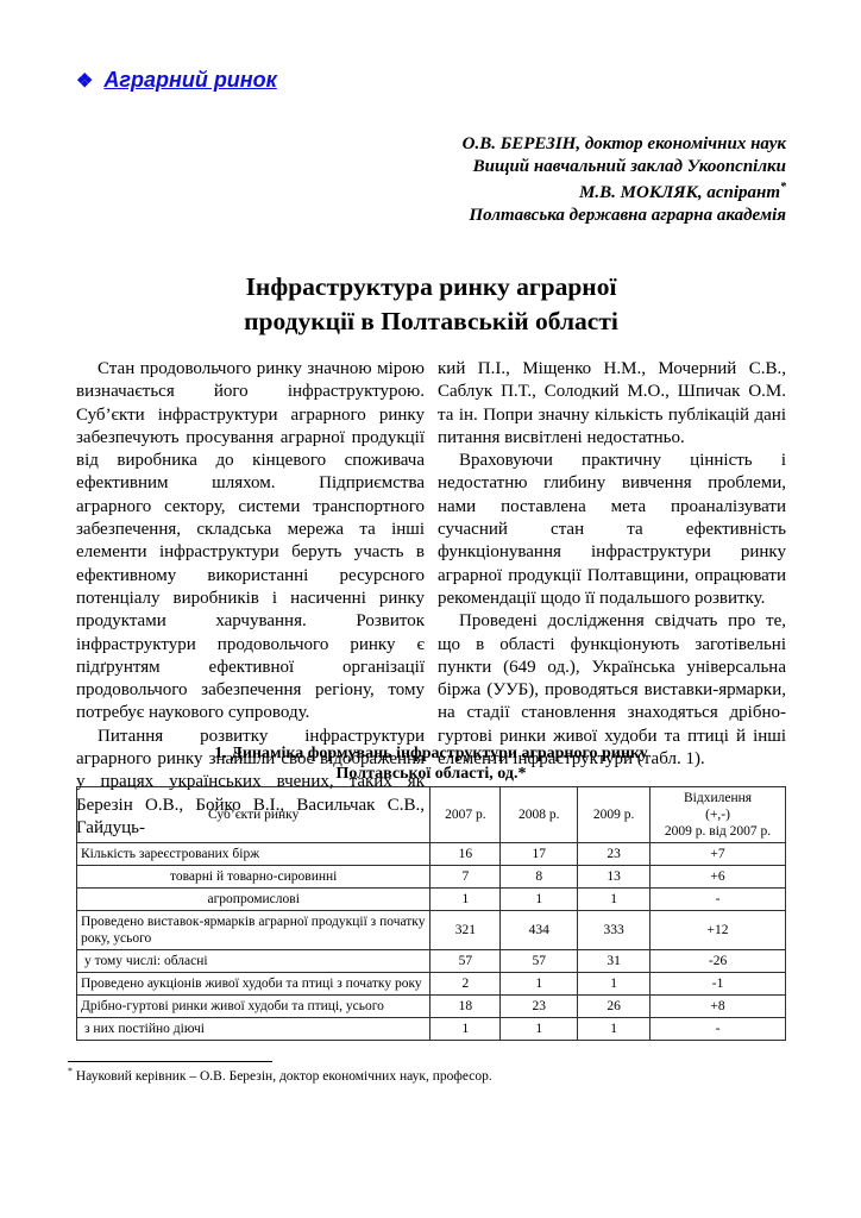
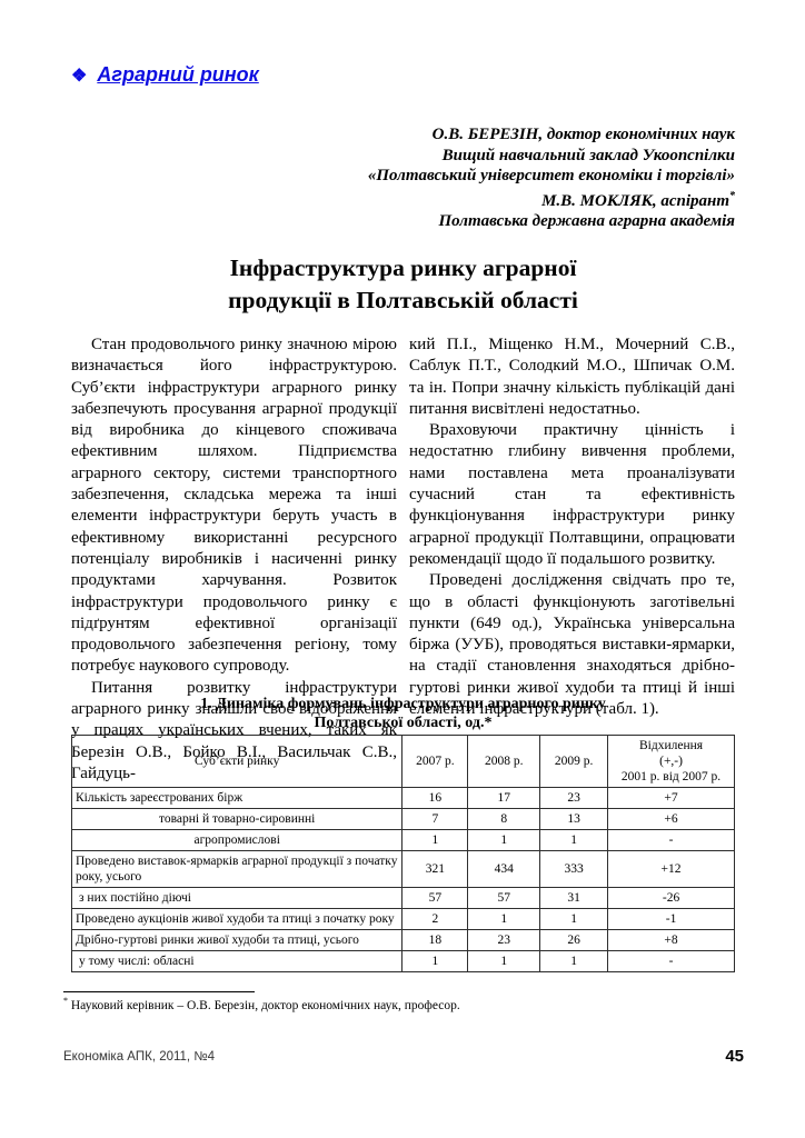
  ❖
  Аграрний ринок
  О.В. БЕРЕЗІН, доктор економічних наук
  Вищий навчальний заклад Укоопспілки
+ «Полтавський університет економіки і торгівлі»
  М.В. МОКЛЯК, аспірант*
  Полтавська державна аграрна академія
  Інфраструктура ринку аграрної
  продукції в Полтавській області
  Стан продовольчого ринку значною мірою визначається його інфраструктурою. Суб’єкти інфраструктури аграрного ринку забезпечують просування аграрної продукції від виробника до кінцевого споживача ефективним шляхом. Підприємства аграрного сектору, системи транспортного забезпечення, складська мережа та інші елементи інфраструктури беруть участь в ефективному використанні ресурсного потенціалу виробників і насиченні ринку продуктами харчування. Розвиток інфраструктури продовольчого ринку є підґрунтям ефективної організації продовольчого забезпечення регіону, тому потребує наукового супроводу.
  Питання розвитку інфраструктури аграрного ринку знайшли своє відображення у працях українських вчених, таких як Березін О.В., Бойко В.І., Васильчак С.В., Гайдуць-
  кий П.І., Міщенко Н.М., Мочерний С.В., Саблук П.Т., Солодкий М.О., Шпичак О.М. та ін. Попри значну кількість публікацій дані питання висвітлені недостатньо.
  Враховуючи практичну цінність і недостатню глибину вивчення проблеми, нами поставлена мета проаналізувати сучасний стан та ефективність функціонування інфраструктури ринку аграрної продукції Полтавщини, опрацювати рекомендації щодо її подальшого розвитку.
  Проведені дослідження свідчать про те, що в області функціонують заготівельні пункти (649 од.), Українська універсальна біржа (УУБ), проводяться виставки-ярмарки, на стадії становлення знаходяться дрібно-гуртові ринки живої худоби та птиці й інші елементи інфраструктури (табл. 1).
  1. Динаміка формувань інфраструктури аграрного ринку
  Полтавської області, од.*
- Суб’єкти ринку	2007 р.	2008 р.	2009 р.	Відхилення (+,-) 2009 р. від 2007 р.
+ Суб’єкти ринку	2007 р.	2008 р.	2009 р.	Відхилення (+,-) 2001 р. від 2007 р.
  Кількість зареєстрованих бірж	16	17	23	+7
  товарні й товарно-сировинні	7	8	13	+6
  агропромислові	1	1	1	-
  Проведено виставок-ярмарків аграрної продукції з початку року, усього	321	434	333	+12
- у тому числі: обласні	57	57	31	-26
+ з них постійно діючі	57	57	31	-26
  Проведено аукціонів живої худоби та птиці з початку року	2	1	1	-1
  Дрібно-гуртові ринки живої худоби та птиці, усього	18	23	26	+8
- з них постійно діючі	1	1	1	-
+ у тому числі: обласні	1	1	1	-
  * Науковий керівник – О.В. Березін, доктор економічних наук, професор.
+ Економіка АПК, 2011, №4
+ 45
